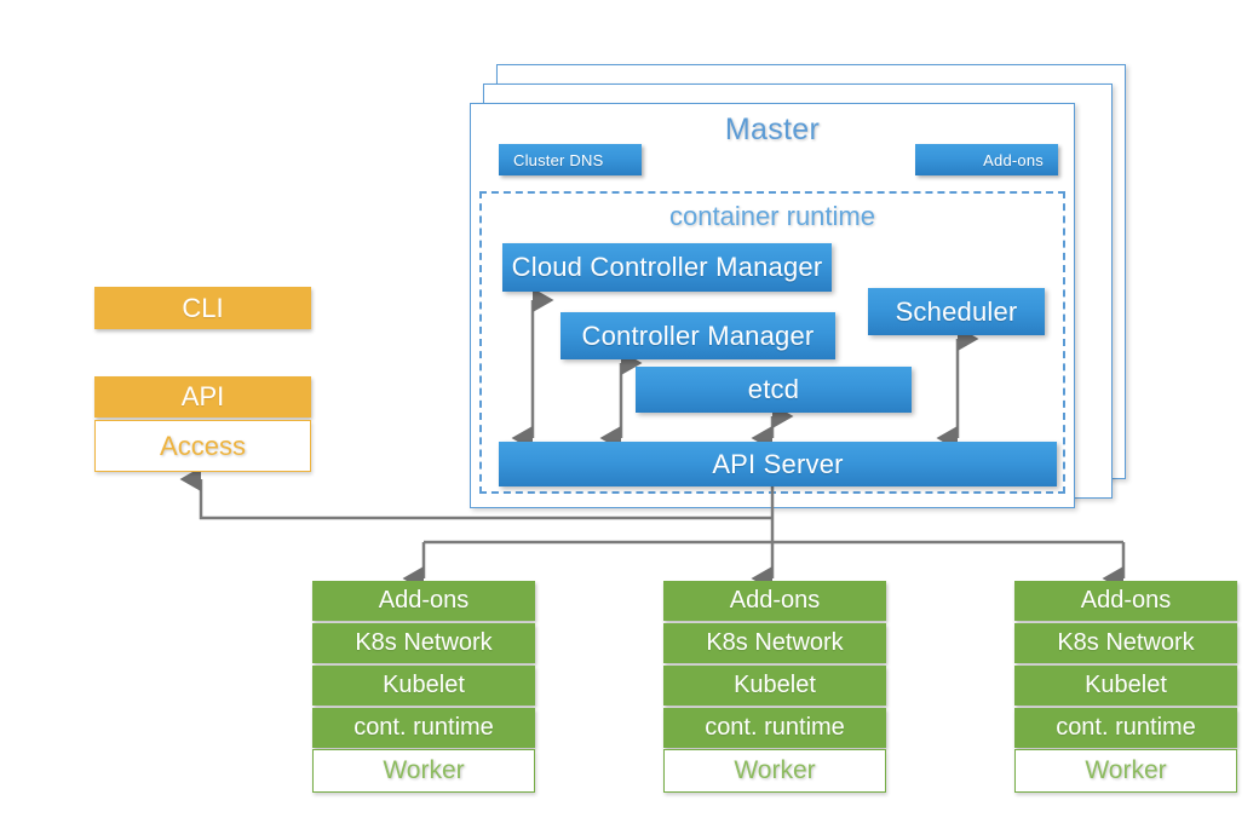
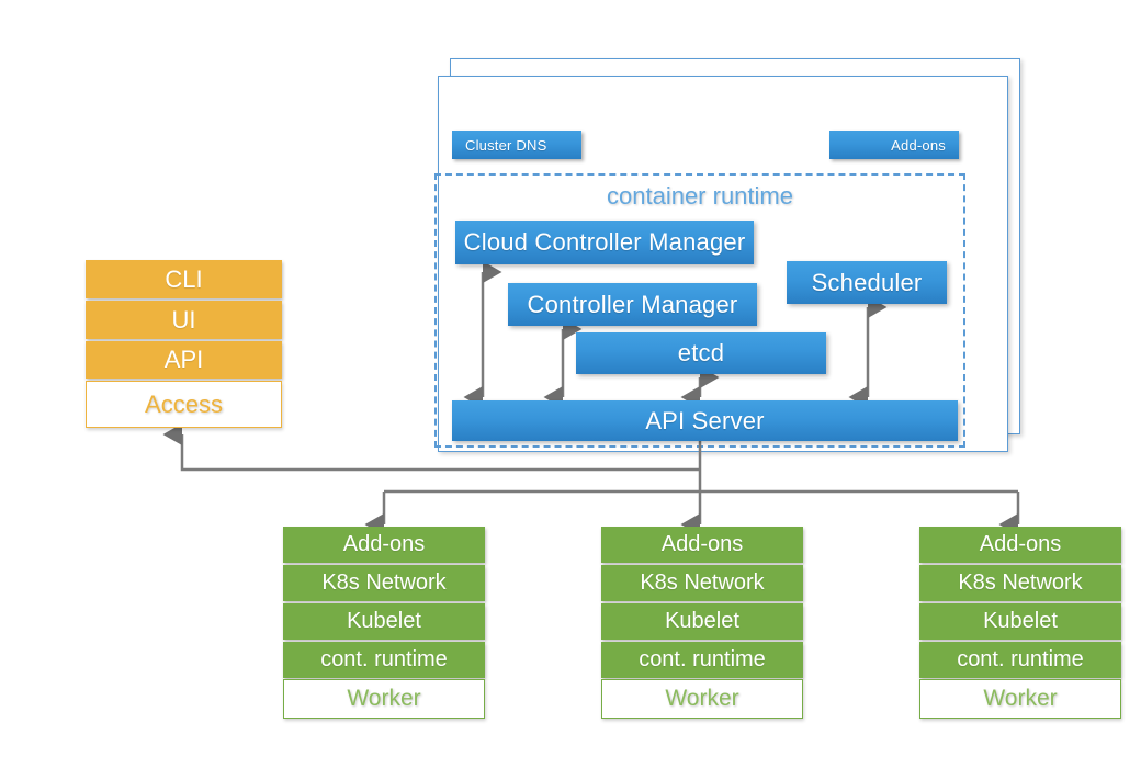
- Master
  Cluster DNS
  Add-ons
  container runtime
  Cloud Controller Manager
  Controller Manager
  etcd
  Scheduler
  API Server
  CLI
+ UI
  API
  Access
  Add-ons
  K8s Network
  Kubelet
  cont. runtime
  Worker
  Add-ons
  K8s Network
  Kubelet
  cont. runtime
  Worker
  Add-ons
  K8s Network
  Kubelet
  cont. runtime
  Worker
